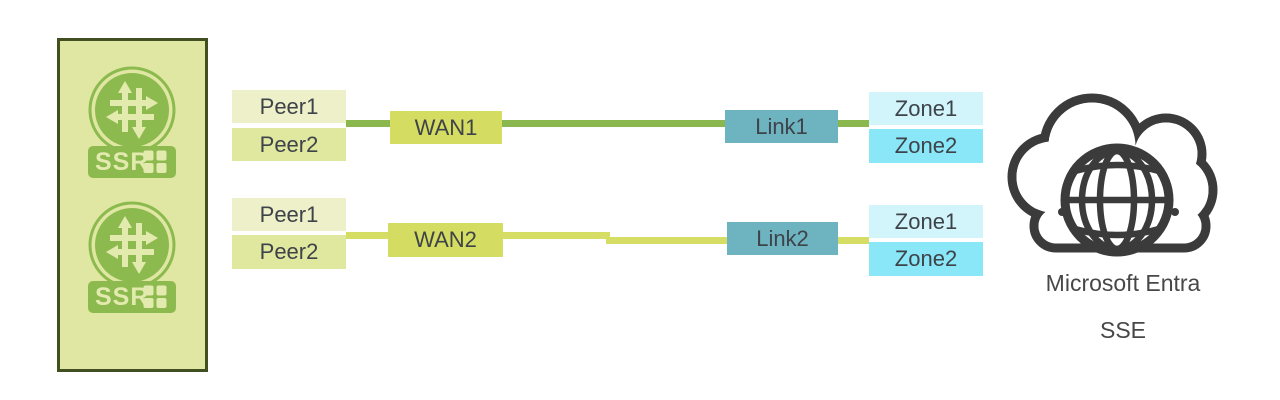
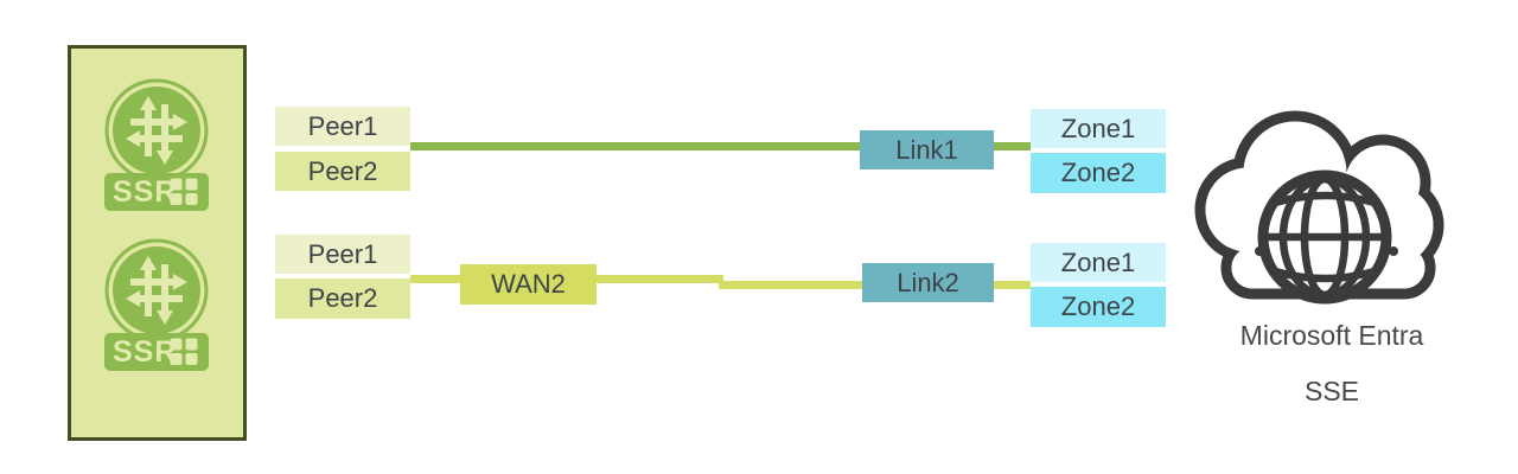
  SSR
  SSR
  Peer1
  Peer2
- WAN1
  Link1
  Zone1
  Zone2
  Peer1
  Peer2
  WAN2
  Link2
  Zone1
  Zone2
  Microsoft Entra
  SSE
